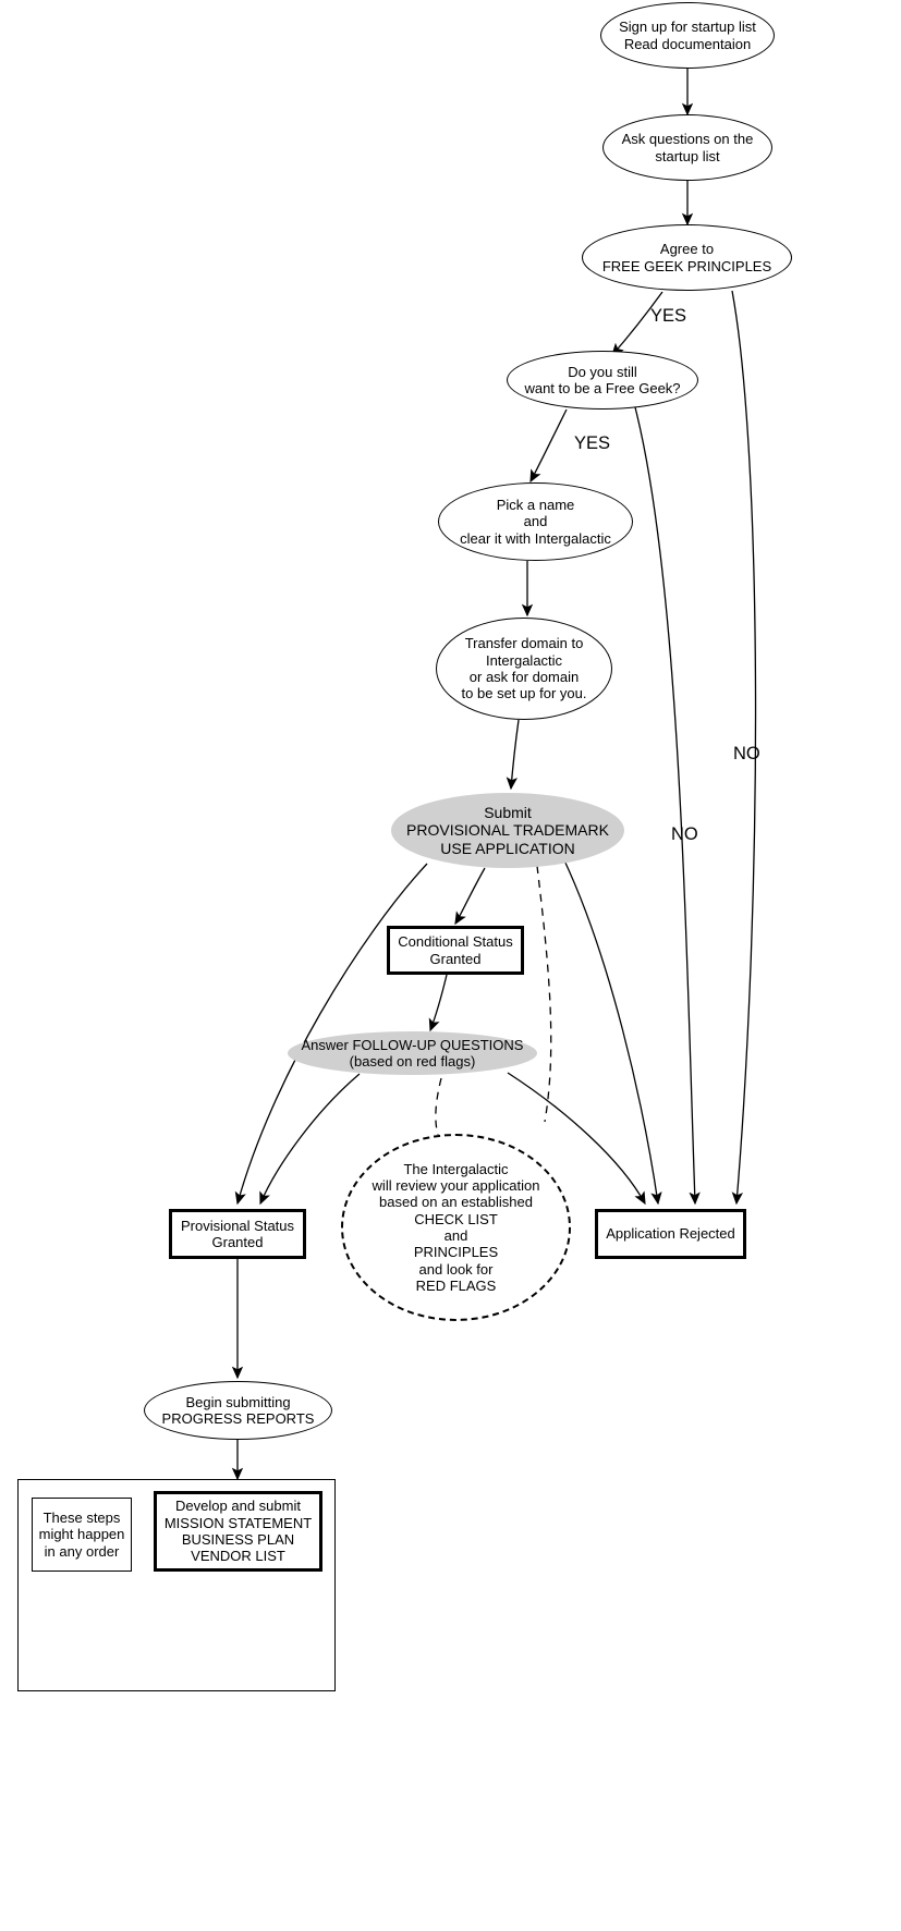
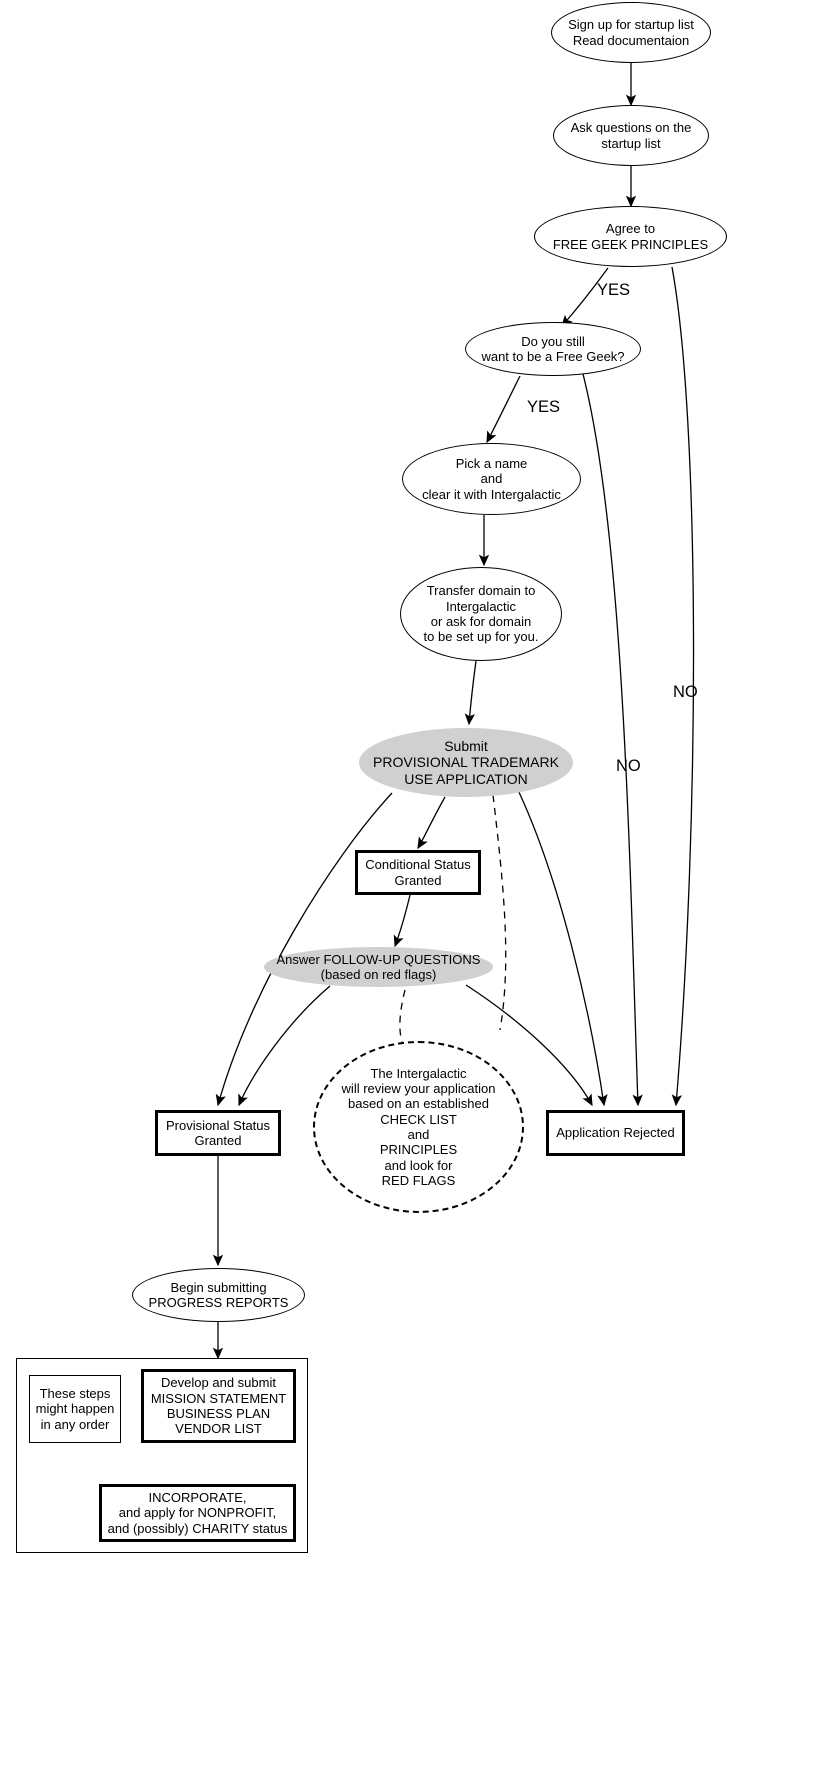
  Sign up for startup list
  Read documentaion
  Ask questions on the
  startup list
  Agree to
  FREE GEEK PRINCIPLES
  Do you still
  want to be a Free Geek?
  Pick a name
  and
  clear it with Intergalactic
  Transfer domain to
  Intergalactic
  or ask for domain
  to be set up for you.
  Submit
  PROVISIONAL TRADEMARK
  USE APPLICATION
  Conditional Status
  Granted
  Answer FOLLOW-UP QUESTIONS
  (based on red flags)
  The Intergalactic
  will review your application
  based on an established
  CHECK LIST
  and
  PRINCIPLES
  and look for
  RED FLAGS
  Provisional Status
  Granted
  Application Rejected
  Begin submitting
  PROGRESS REPORTS
  These steps
  might happen
  in any order
  Develop and submit
  MISSION STATEMENT
  BUSINESS PLAN
  VENDOR LIST
+ INCORPORATE,
+ and apply for NONPROFIT,
+ and (possibly) CHARITY status
  YES
  YES
  NO
  NO
